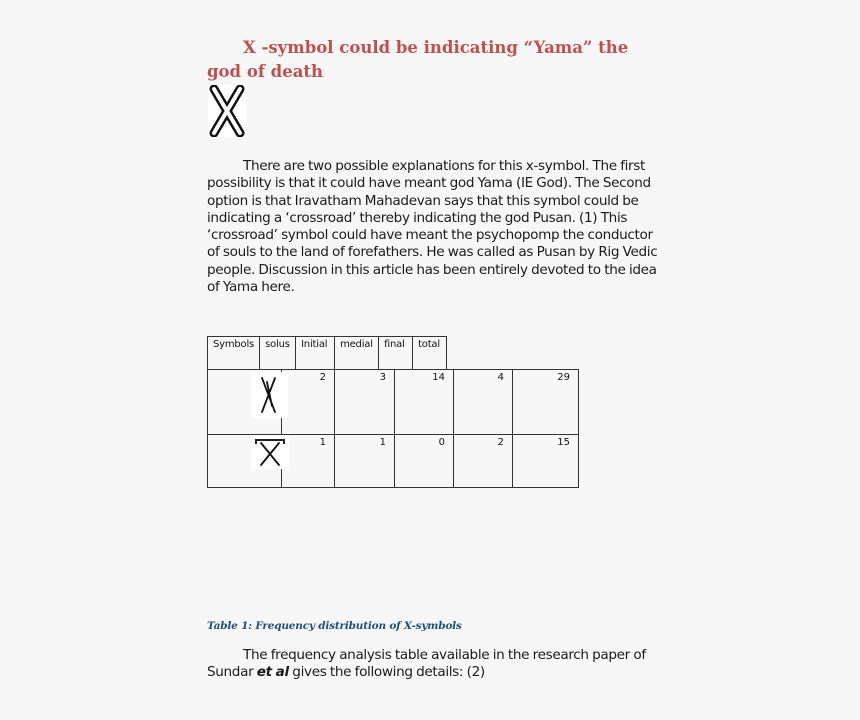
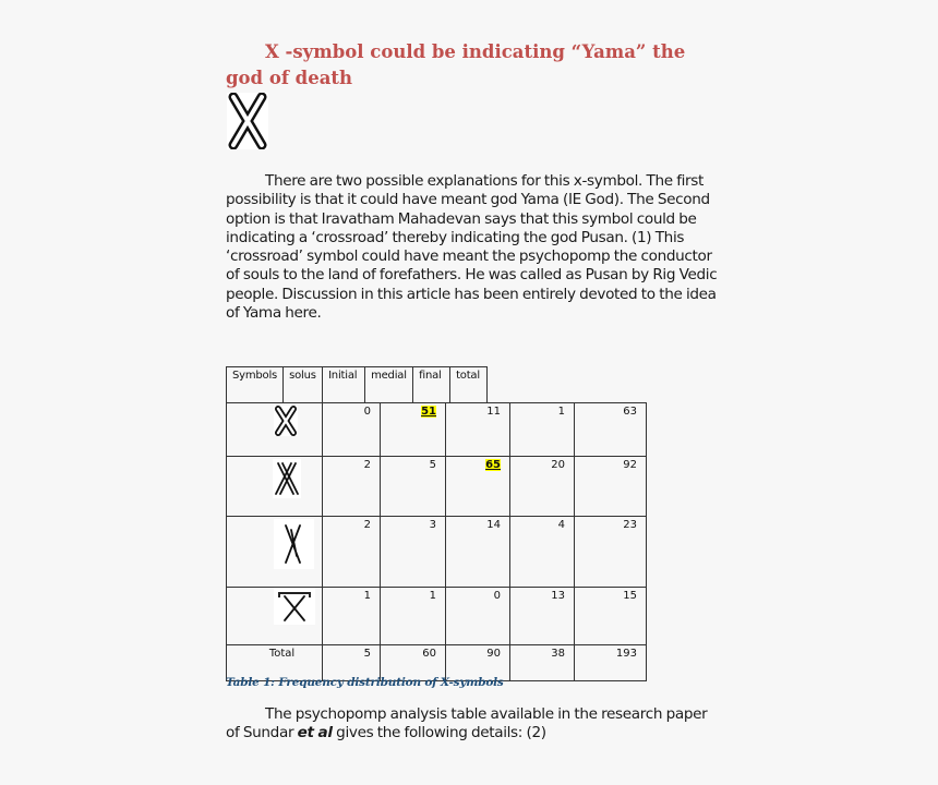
  X -symbol could be indicating “Yama” the god of death
  There are two possible explanations for this x-symbol. The first possibility is that it could have meant god Yama (IE God). The Second option is that Iravatham Mahadevan says that this symbol could be indicating a ‘crossroad’ thereby indicating the god Pusan. (1) This ‘crossroad’ symbol could have meant the psychopomp the conductor of souls to the land of forefathers. He was called as Pusan by Rig Vedic people. Discussion in this article has been entirely devoted to the idea of Yama here.
  Symbols	solus	Initial	medial	final	total
+ 	0	51	11	1	63
+ 	2	5	65	20	92
- 	2	3	14	4	29
+ 	2	3	14	4	23
- 	1	1	0	2	15
+ 	1	1	0	13	15
+ Total	5	60	90	38	193
  Table 1: Frequency distribution of X-symbols
- The frequency analysis table available in the research paper of Sundar et al gives the following details: (2)
+ The psychopomp analysis table available in the research paper of Sundar et al gives the following details: (2)
